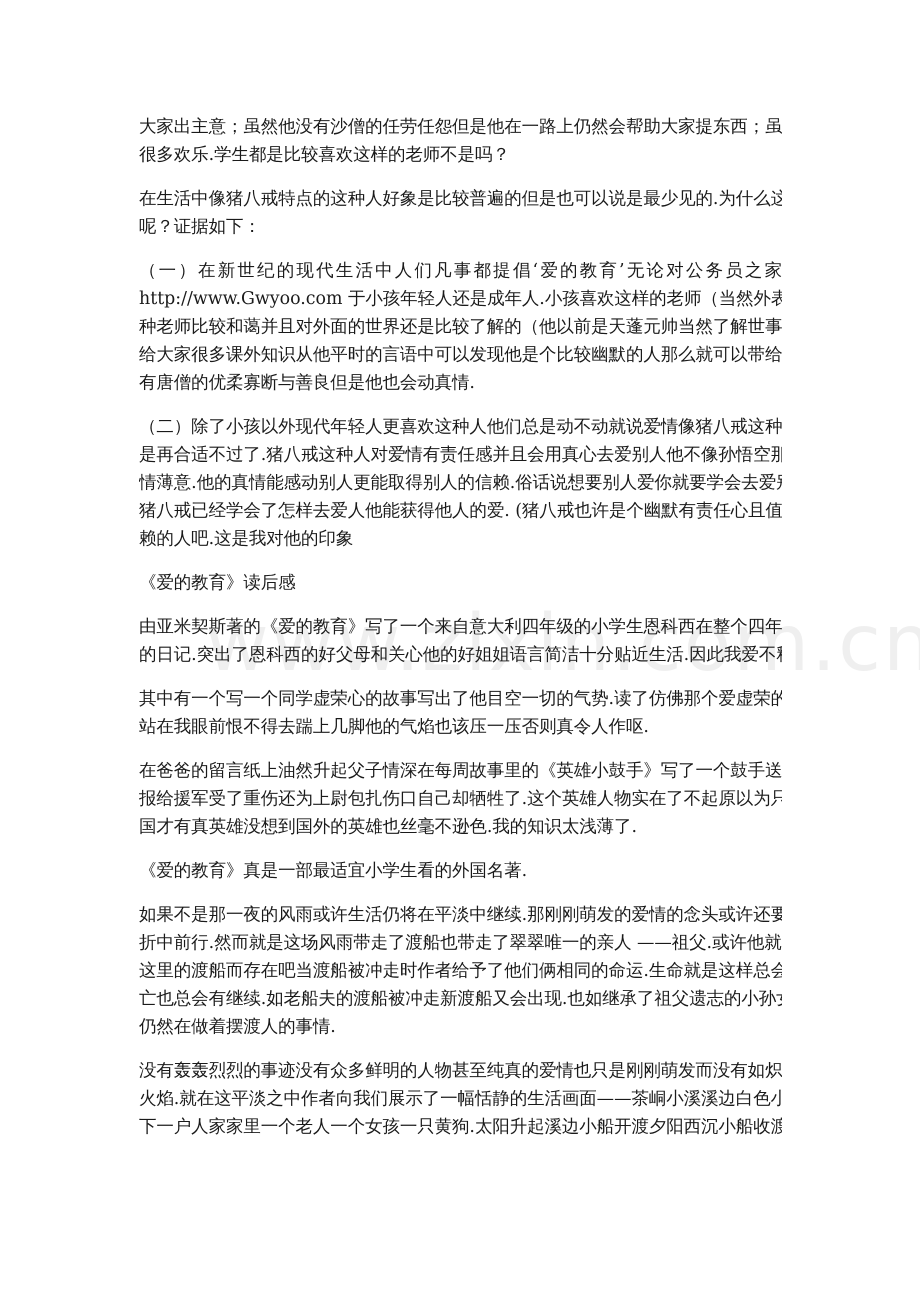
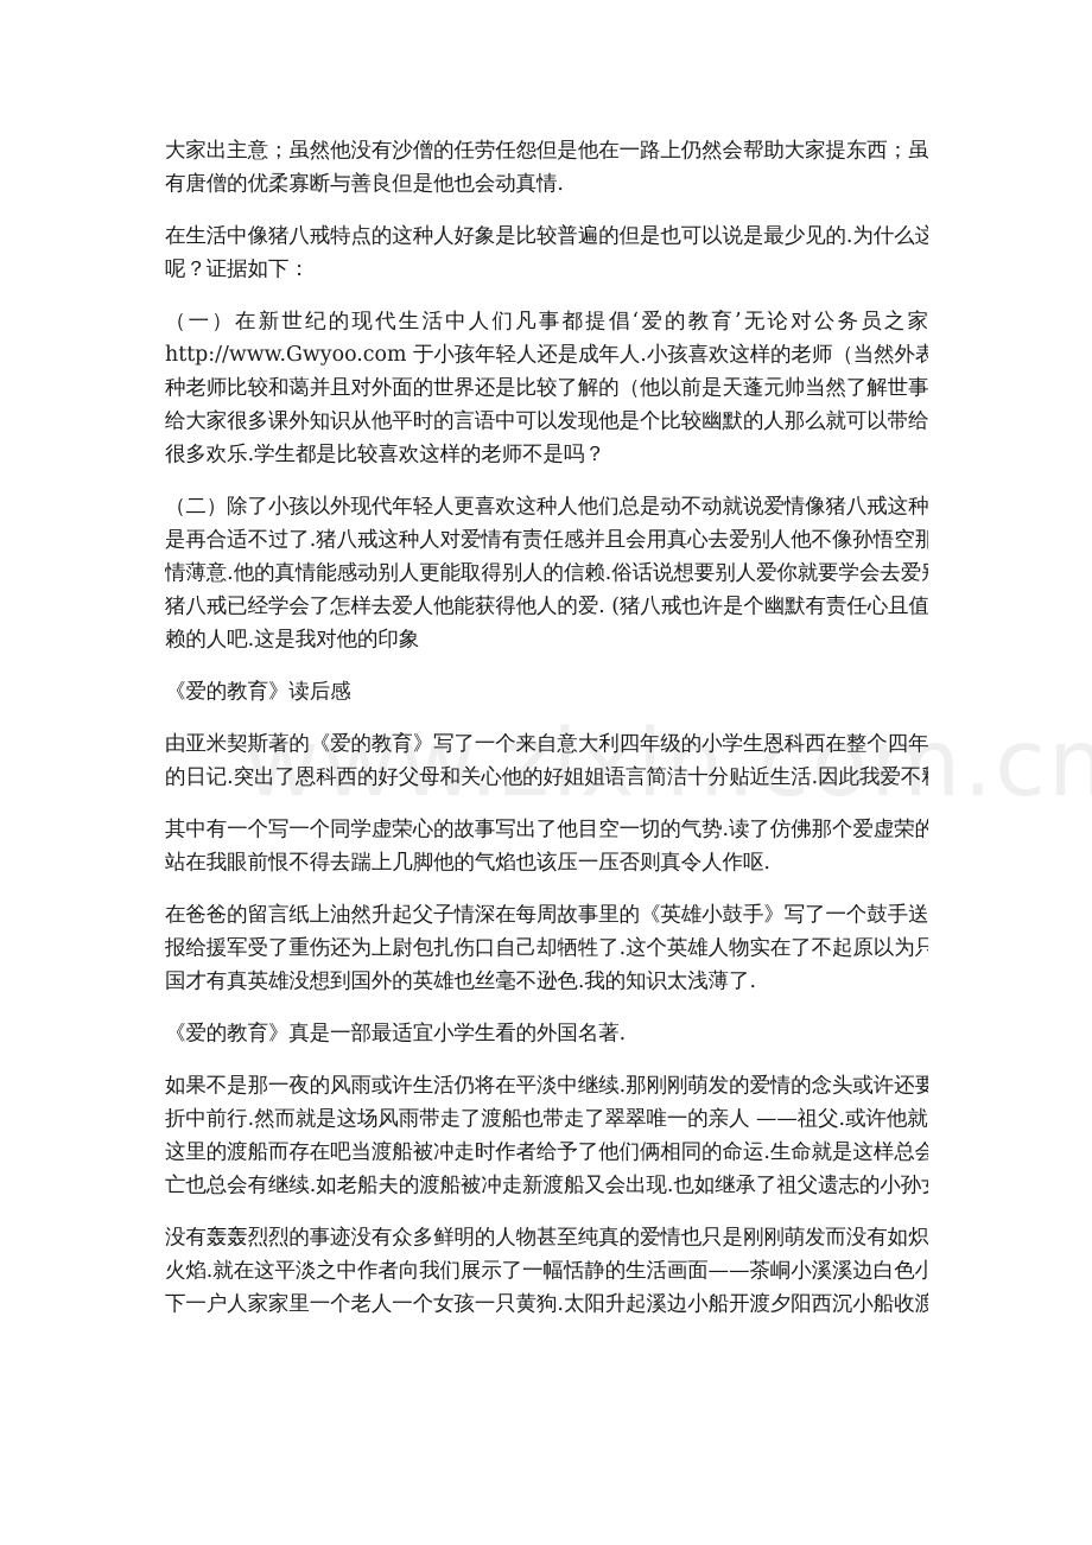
  www.zixin.co.cn
  大家出主意；虽然他没有沙僧的任劳任怨但是他在一路上仍然会帮助大家提东西；虽
- 很多欢乐.学生都是比较喜欢这样的老师不是吗？
+ 有唐僧的优柔寡断与善良但是他也会动真情.
  在生活中像猪八戒特点的这种人好象是比较普遍的但是也可以说是最少见的.为什么这
  呢？证据如下：
  （一）在新世纪的现代生活中人们凡事都提倡‘爱的教育’无论对公务员之家
  http://www.Gwyoo.com 于小孩年轻人还是成年人.小孩喜欢这样的老师（当然外表
  种老师比较和蔼并且对外面的世界还是比较了解的（他以前是天蓬元帅当然了解世事
  给大家很多课外知识从他平时的言语中可以发现他是个比较幽默的人那么就可以带给
- 有唐僧的优柔寡断与善良但是他也会动真情.
+ 很多欢乐.学生都是比较喜欢这样的老师不是吗？
  （二）除了小孩以外现代年轻人更喜欢这种人他们总是动不动就说爱情像猪八戒这种
  是再合适不过了.猪八戒这种人对爱情有责任感并且会用真心去爱别人他不像孙悟空那
  情薄意.他的真情能感动别人更能取得别人的信赖.俗话说想要别人爱你就要学会去爱
  猪八戒已经学会了怎样去爱人他能获得他人的爱. (猪八戒也许是个幽默有责任心且值
  赖的人吧.这是我对他的印象
  《爱的教育》读后感
  由亚米契斯著的《爱的教育》写了一个来自意大利四年级的小学生恩科西在整个四年
  的日记.突出了恩科西的好父母和关心他的好姐姐语言简洁十分贴近生活.因此我爱不
  其中有一个写一个同学虚荣心的故事写出了他目空一切的气势.读了仿佛那个爱虚荣的
  站在我眼前恨不得去踹上几脚他的气焰也该压一压否则真令人作呕.
  在爸爸的留言纸上油然升起父子情深在每周故事里的《英雄小鼓手》写了一个鼓手送
  报给援军受了重伤还为上尉包扎伤口自己却牺牲了.这个英雄人物实在了不起原以为只
  国才有真英雄没想到国外的英雄也丝毫不逊色.我的知识太浅薄了.
  《爱的教育》真是一部最适宜小学生看的外国名著.
  如果不是那一夜的风雨或许生活仍将在平淡中继续.那刚刚萌发的爱情的念头或许还要
  折中前行.然而就是这场风雨带走了渡船也带走了翠翠唯一的亲人 ——祖父.或许他就
  这里的渡船而存在吧当渡船被冲走时作者给予了他们俩相同的命运.生命就是这样总会
  亡也总会有继续.如老船夫的渡船被冲走新渡船又会出现.也如继承了祖父遗志的小孙
- 仍然在做着摆渡人的事情.
  没有轰轰烈烈的事迹没有众多鲜明的人物甚至纯真的爱情也只是刚刚萌发而没有如炽
  火焰.就在这平淡之中作者向我们展示了一幅恬静的生活画面——茶峒小溪溪边白色小
  下一户人家家里一个老人一个女孩一只黄狗.太阳升起溪边小船开渡夕阳西沉小船收渡
